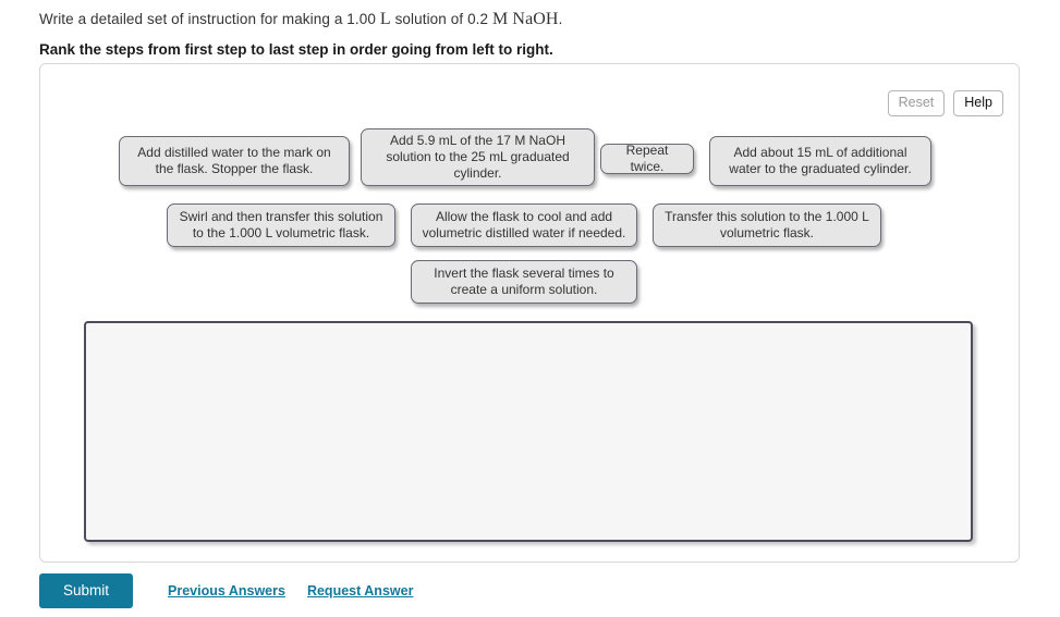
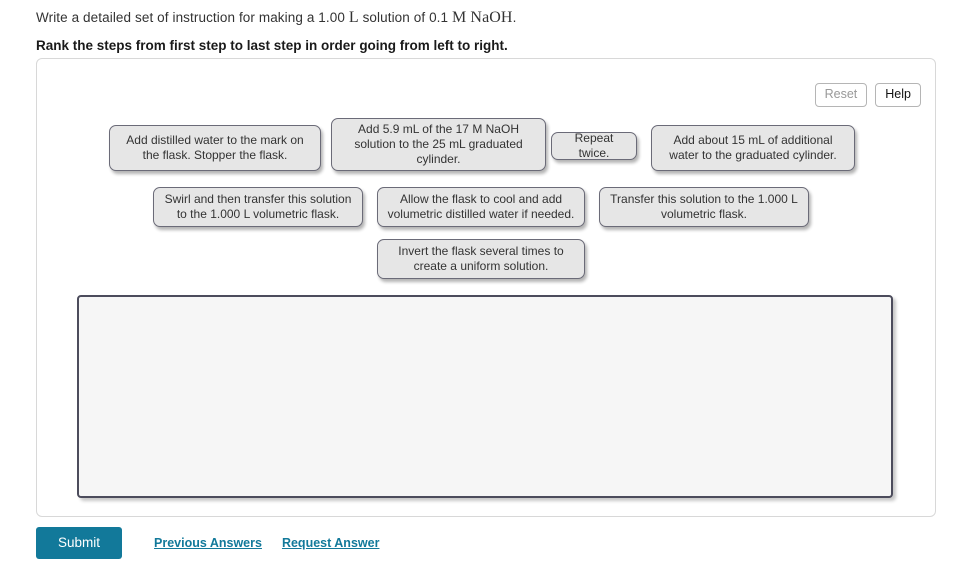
- Write a detailed set of instruction for making a 1.00 L solution of 0.2 M NaOH.
+ Write a detailed set of instruction for making a 1.00 L solution of 0.1 M NaOH.
  Rank the steps from first step to last step in order going from left to right.
  Reset
  Help
  Add distilled water to the mark on the flask. Stopper the flask.
  Add 5.9 mL of the 17 M NaOH solution to the 25 mL graduated cylinder.
  Repeat twice.
  Add about 15 mL of additional water to the graduated cylinder.
  Swirl and then transfer this solution to the 1.000 L volumetric flask.
  Allow the flask to cool and add volumetric distilled water if needed.
  Transfer this solution to the 1.000 L volumetric flask.
  Invert the flask several times to create a uniform solution.
  Submit
  Previous Answers
  Request Answer
